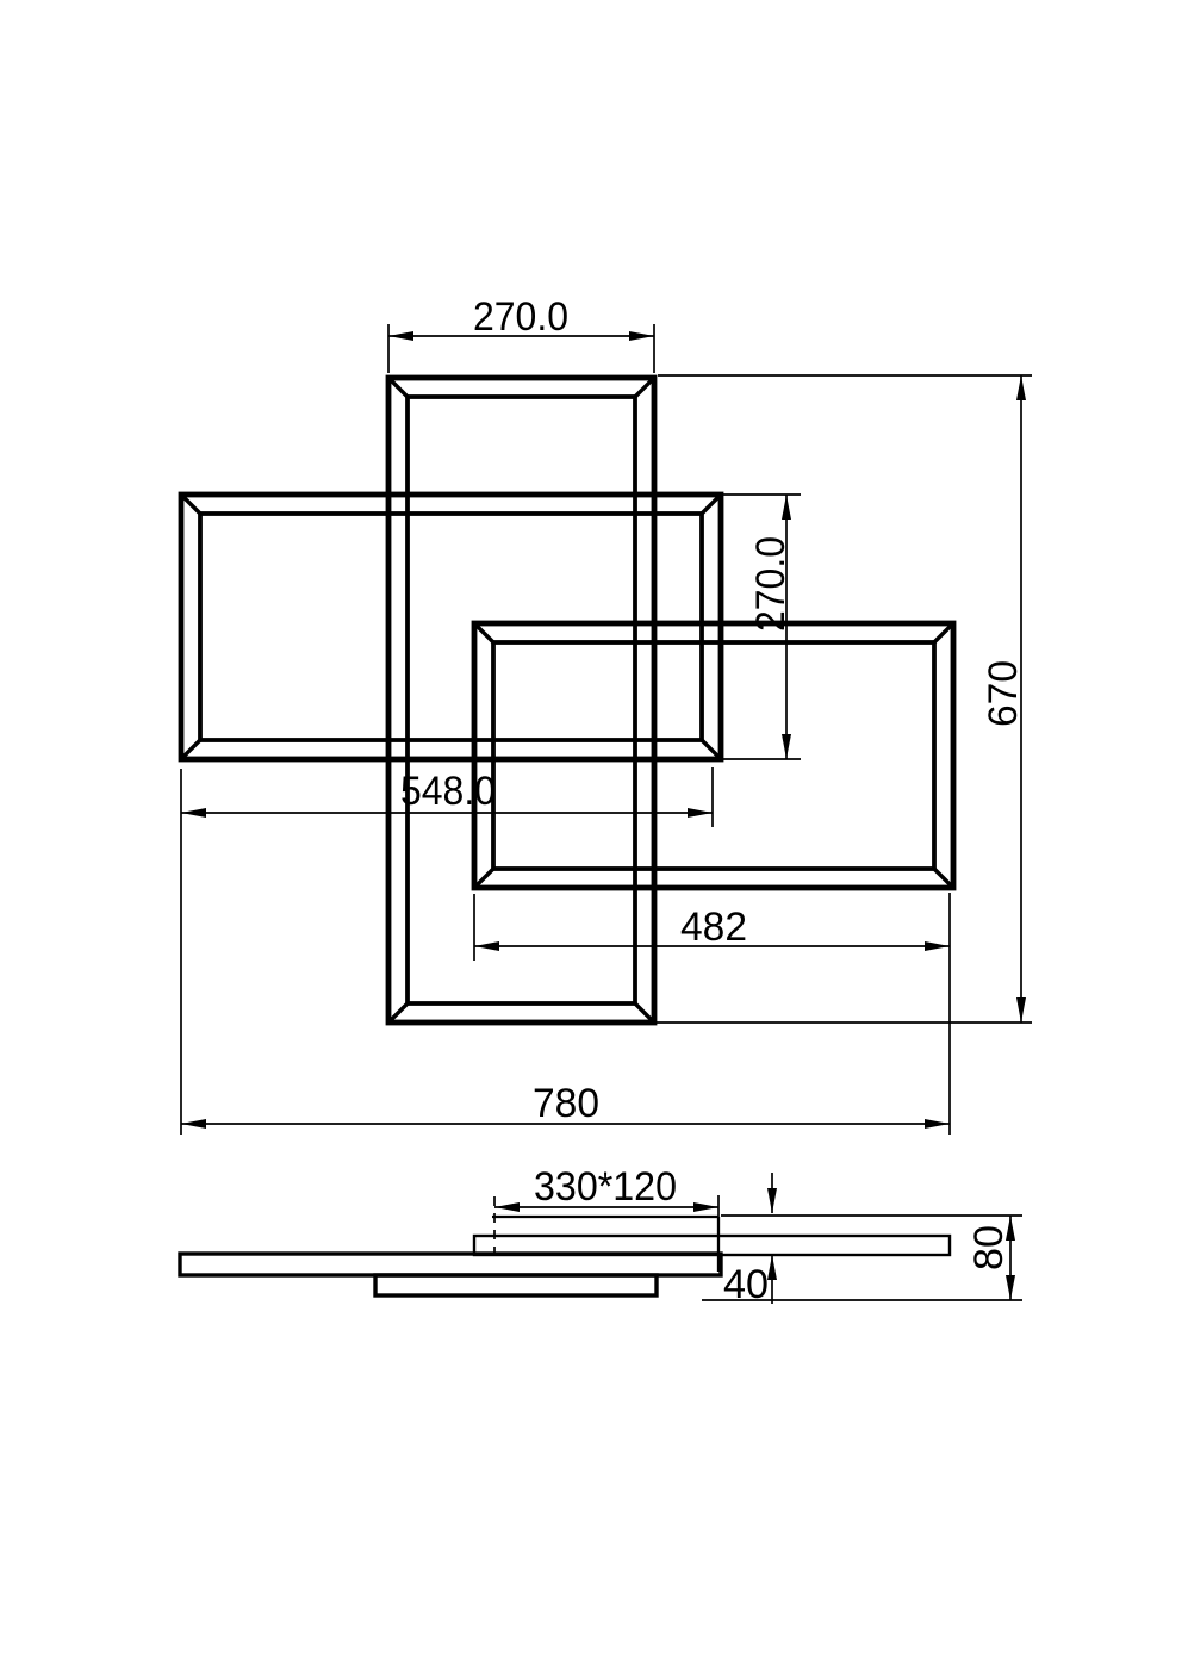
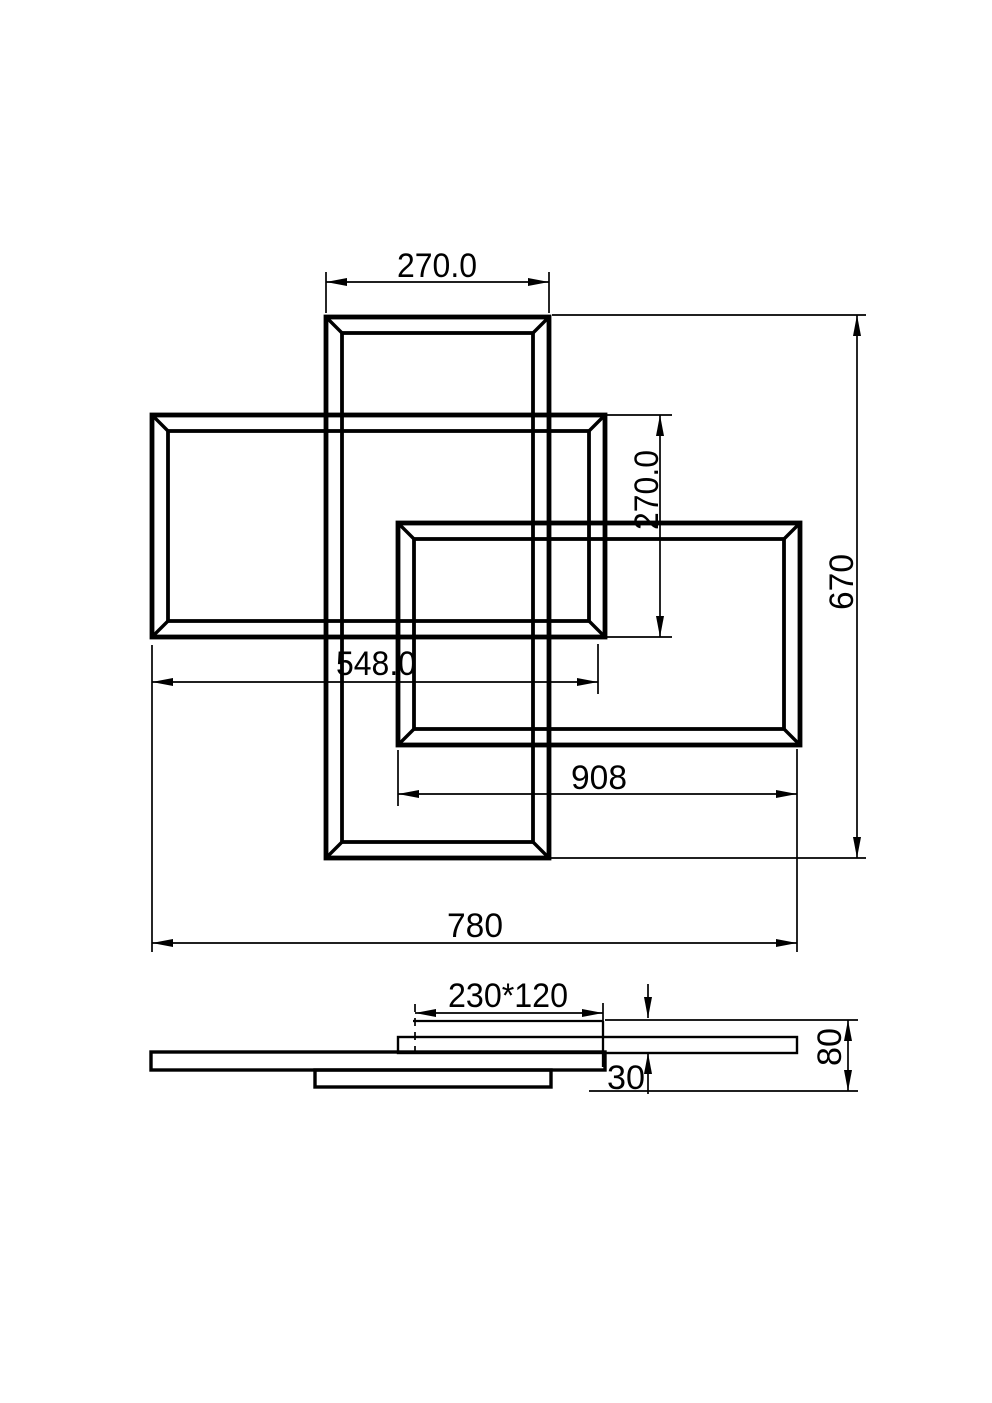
  270.0
  548.0
- 482
+ 908
  780
- 330*120
+ 230*120
- 40
+ 30
